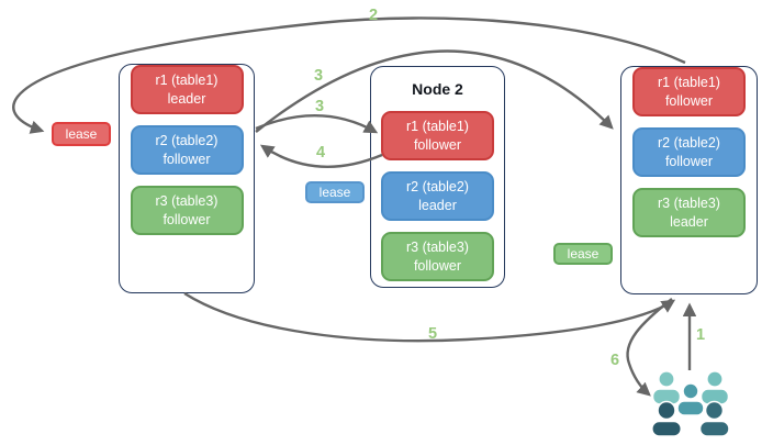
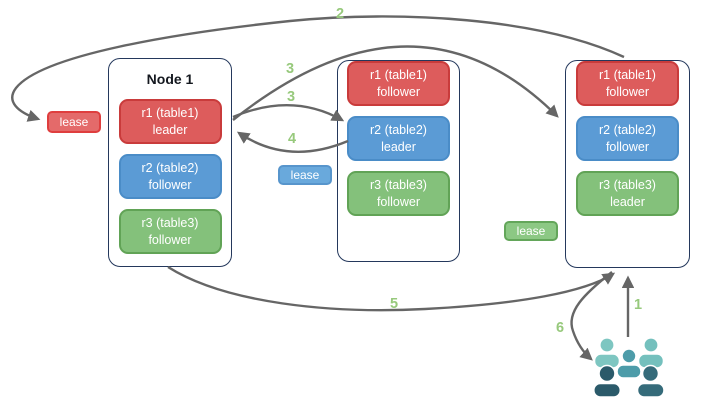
+ Node 1
  r1 (table1)
  leader
  r2 (table2)
  follower
  r3 (table3)
  follower
- Node 2
  r1 (table1)
  follower
  r2 (table2)
  leader
  r3 (table3)
  follower
  r1 (table1)
  follower
  r2 (table2)
  follower
  r3 (table3)
  leader
  lease
  lease
  lease
  2
  3
  3
  4
  5
  6
  1
